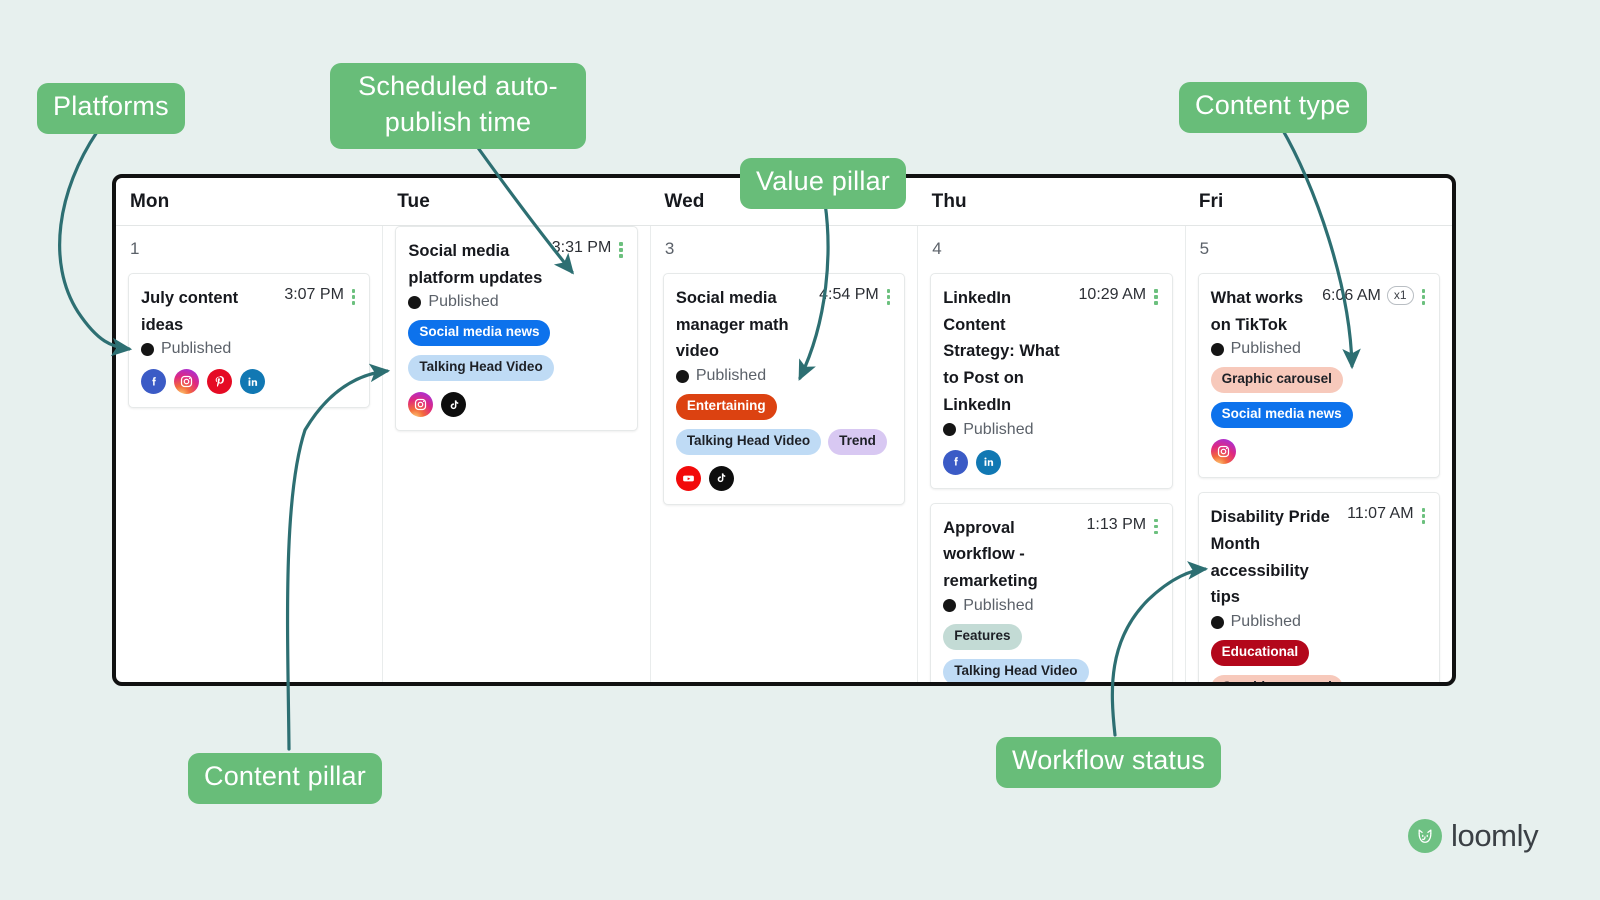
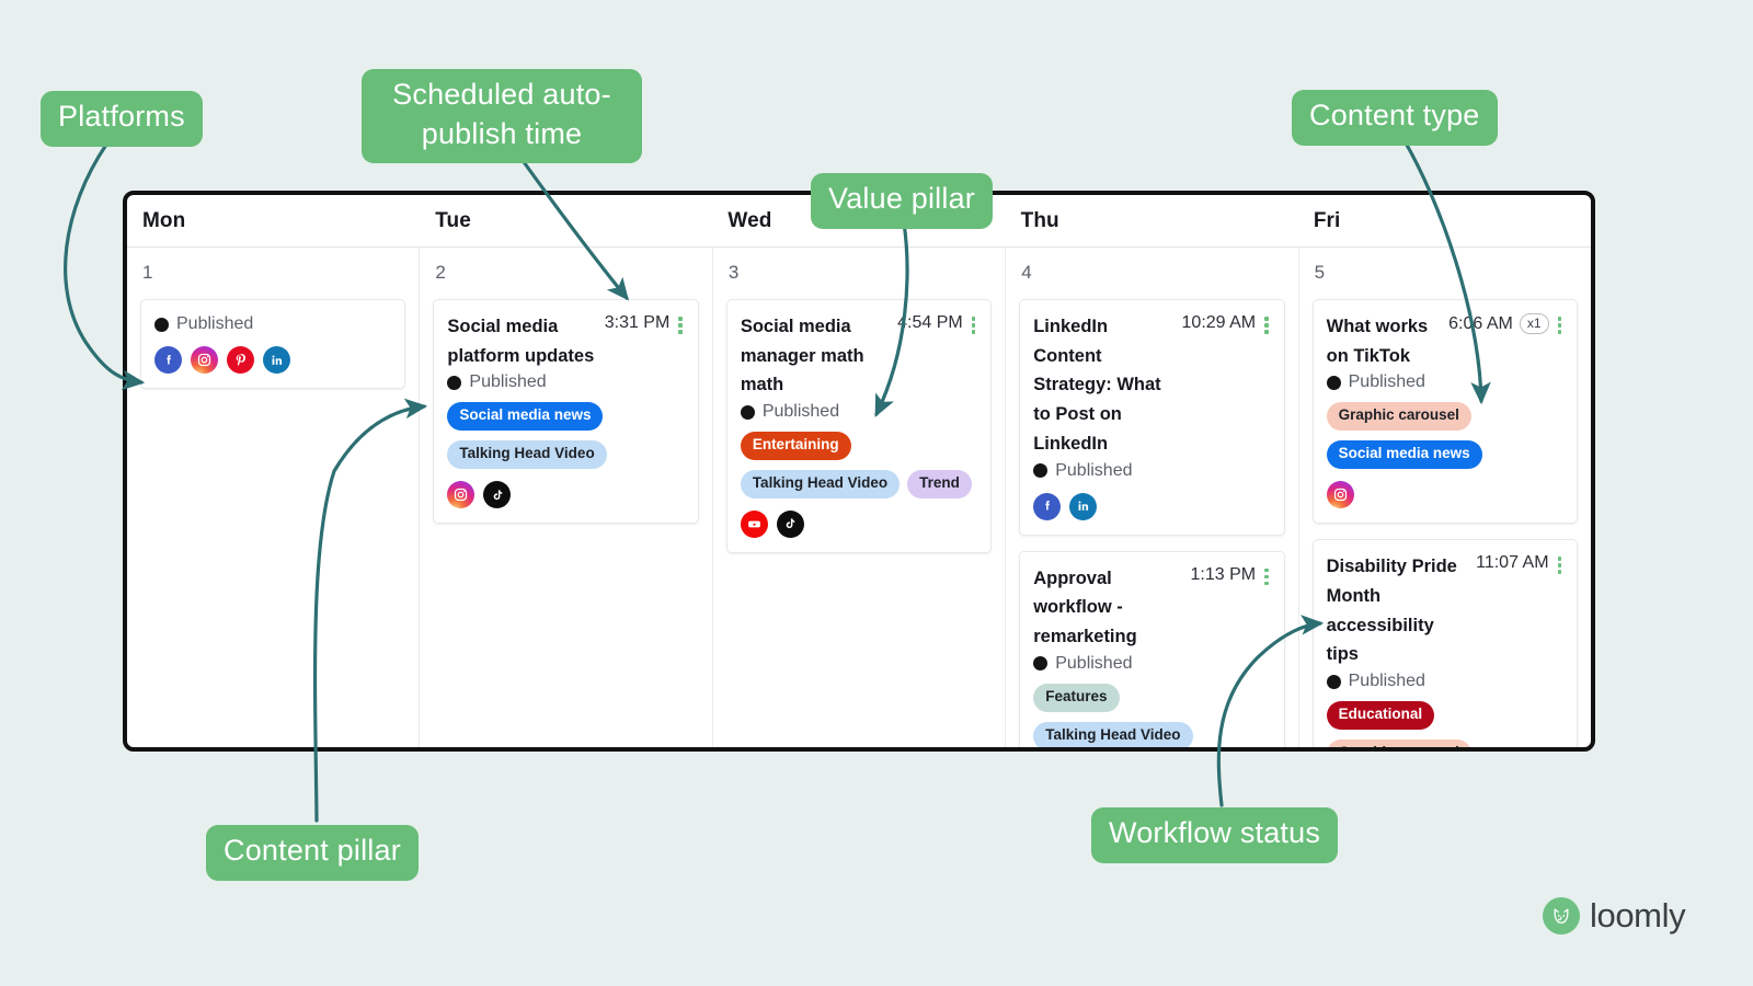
  Mon
  Tue
  Wed
  Thu
  Fri
  1
- July content ideas
- 3:07 PM
  Published
+ 2
  Social media platform updates
  3:31 PM
  Published
  Social media news
  Talking Head Video
  3
- Social media manager math video
+ Social media manager math math
  :54 PM
  Published
  Entertaining
  Talking Head Video
  Trend
  4
  LinkedIn Content Strategy: What to Post on LinkedIn
  10:29 AM
  Published
  Approval workflow - remarketing
  1:13 PM
  Published
  Features
  Talking Head Video
  5
  What works on TikTok
  6:06 AM
  x1
  Published
  Graphic carousel
  Social media news
  Disability Pride Month accessibility tips
  11:07 AM
  Published
  Educational
  Platforms
  Scheduled auto-publish time
  Value pillar
  Content type
  Content pillar
  Workflow status
  loomly
